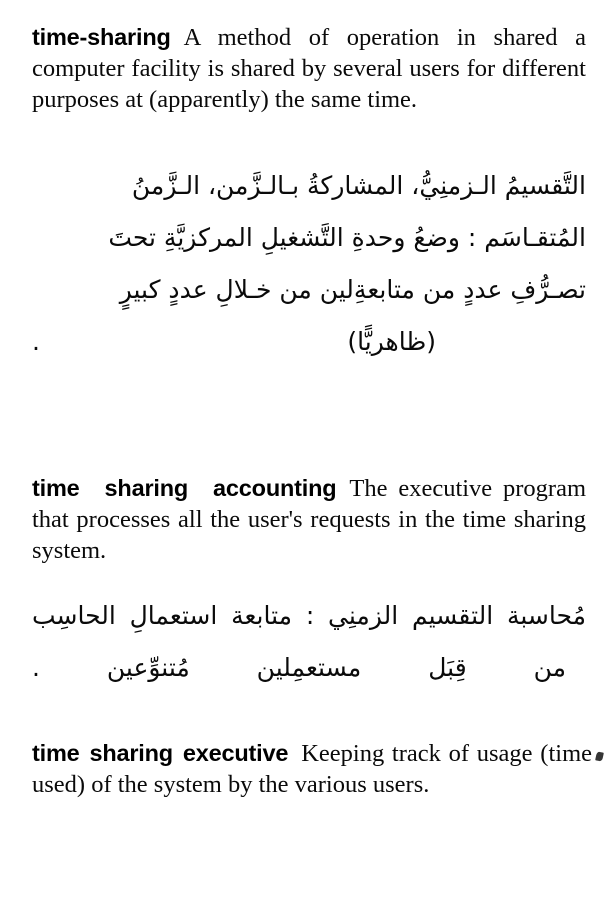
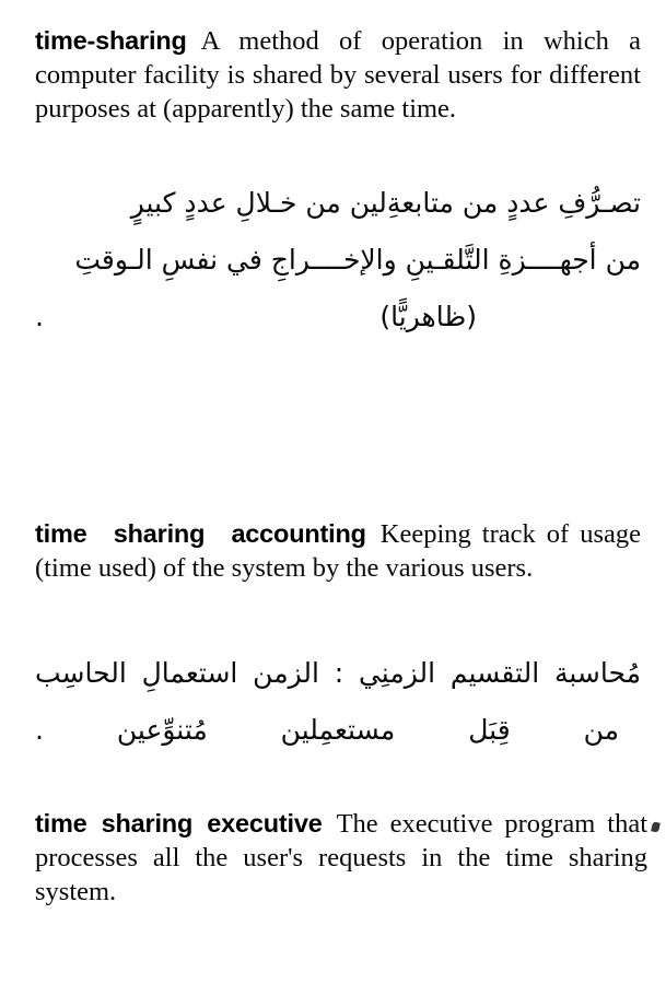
- time-sharing A method of operation in shared a computer facility is shared by several users for different purposes at (apparently) the same time.
+ time-sharing A method of operation in which a computer facility is shared by several users for different purposes at (apparently) the same time.
- التَّقسيمُ الـزمنِيُّ، المشاركةُ بـالـزَّمن، الـزَّمنُ
- المُتقـاسَم : وضعُ وحدةِ التَّشغيلِ المركزيَّةِ تحتَ
  تصـرُّفِ عددٍ من متابعةِلين من خـلالِ عددٍ كبيرٍ
+ من أجهــــزةِ التَّلقـينِ والإخــــراجِ في نفسِ الـوقتِ
  (ظاهريًّا) .
- time sharing accounting The executive program that processes all the user's requests in the time sharing system.
+ time sharing accounting Keeping track of usage (time used) of the system by the various users.
- مُحاسبة التقسيم الزمنِي : متابعة استعمالِ الحاسِب
+ مُحاسبة التقسيم الزمنِي : الزمن استعمالِ الحاسِب
  من قِبَل مستعمِلين مُتنوِّعين .
- time sharing executive Keeping track of usage (time used) of the system by the various users.
+ time sharing executive The executive program that processes all the user's requests in the time sharing system.
